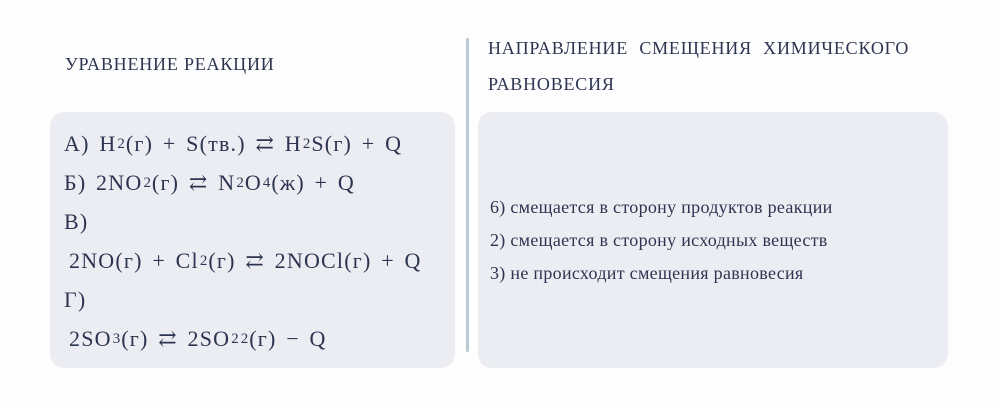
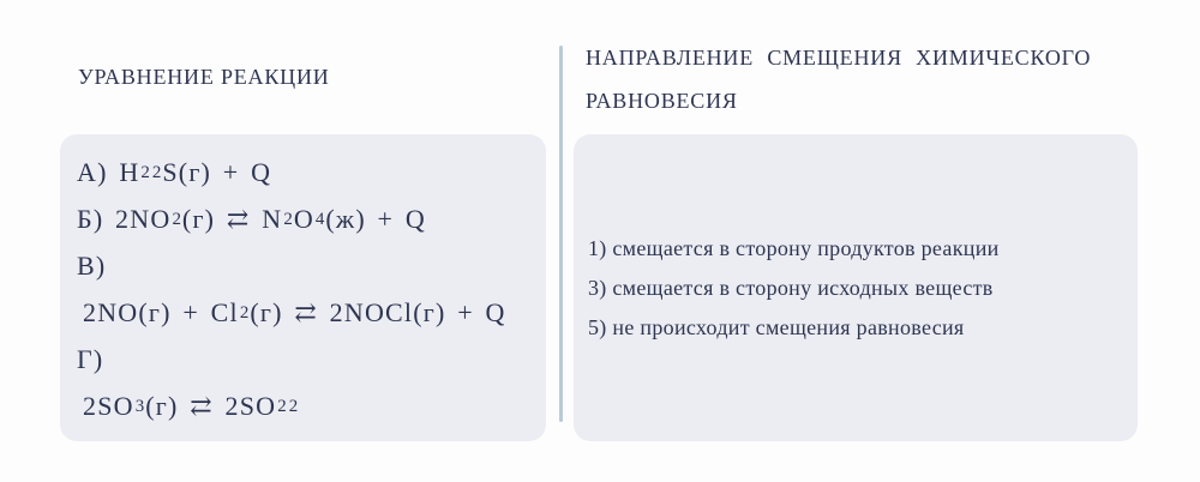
  УРАВНЕНИЕ РЕАКЦИИ
  НАПРАВЛЕНИЕ СМЕЩЕНИЯ ХИМИЧЕСКОГО РАВНОВЕСИЯ
  А) H
  2
- (г) + S(тв.) ⇄ H
  2
  S(г) + Q
  Б) 2NO
  2
  (г) ⇄ N
  2
  O
  4
  (ж) + Q
  В)
  2NO(г) + Cl
  2
  (г) ⇄ 2NOCl(г) + Q
  Г)
  2SO
  3
  (г) ⇄ 2SO
  2
  2
- (г) − Q
- 6) смещается в сторону продуктов реакции
+ 1) смещается в сторону продуктов реакции
- 2) смещается в сторону исходных веществ
+ 3) смещается в сторону исходных веществ
- 3) не происходит смещения равновесия
+ 5) не происходит смещения равновесия
